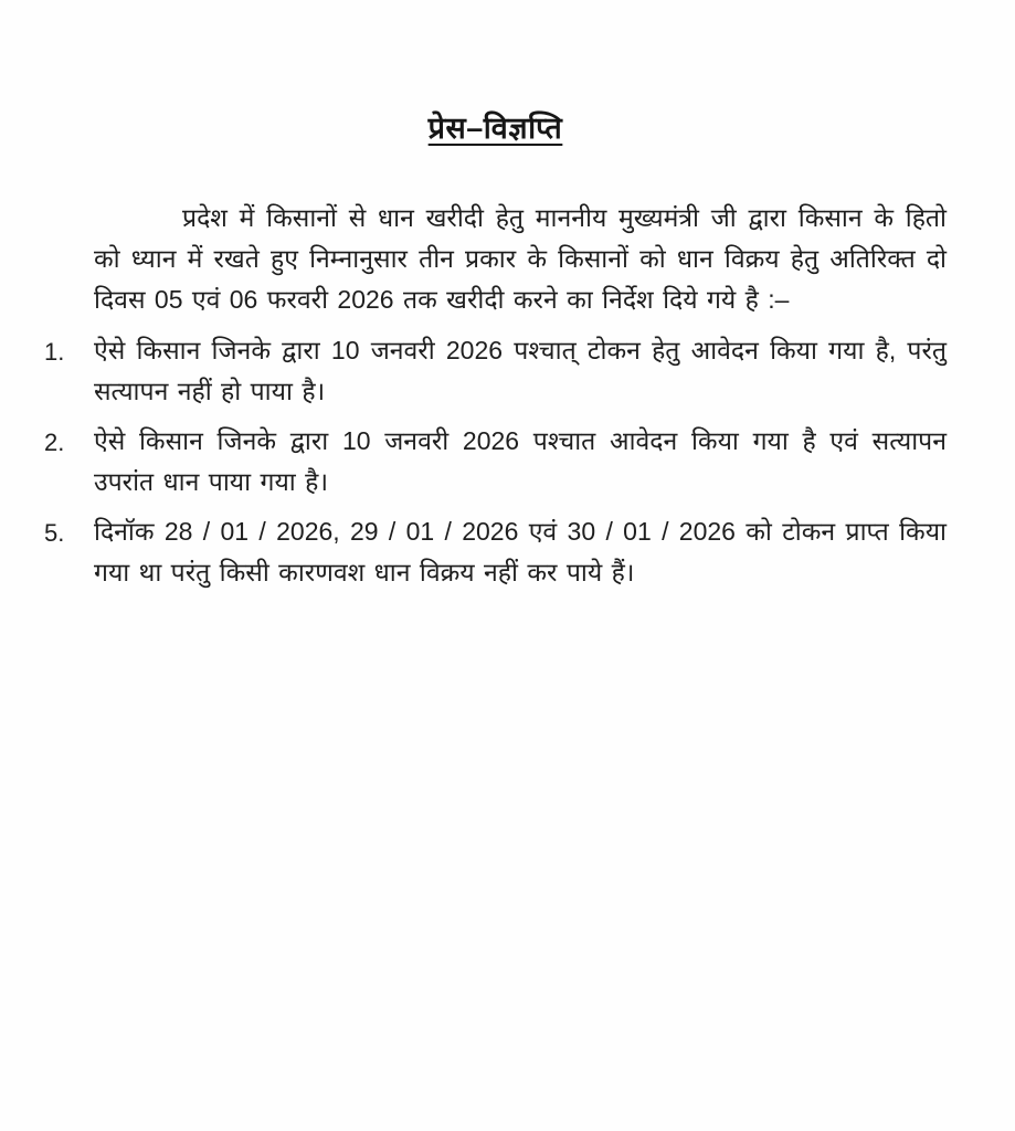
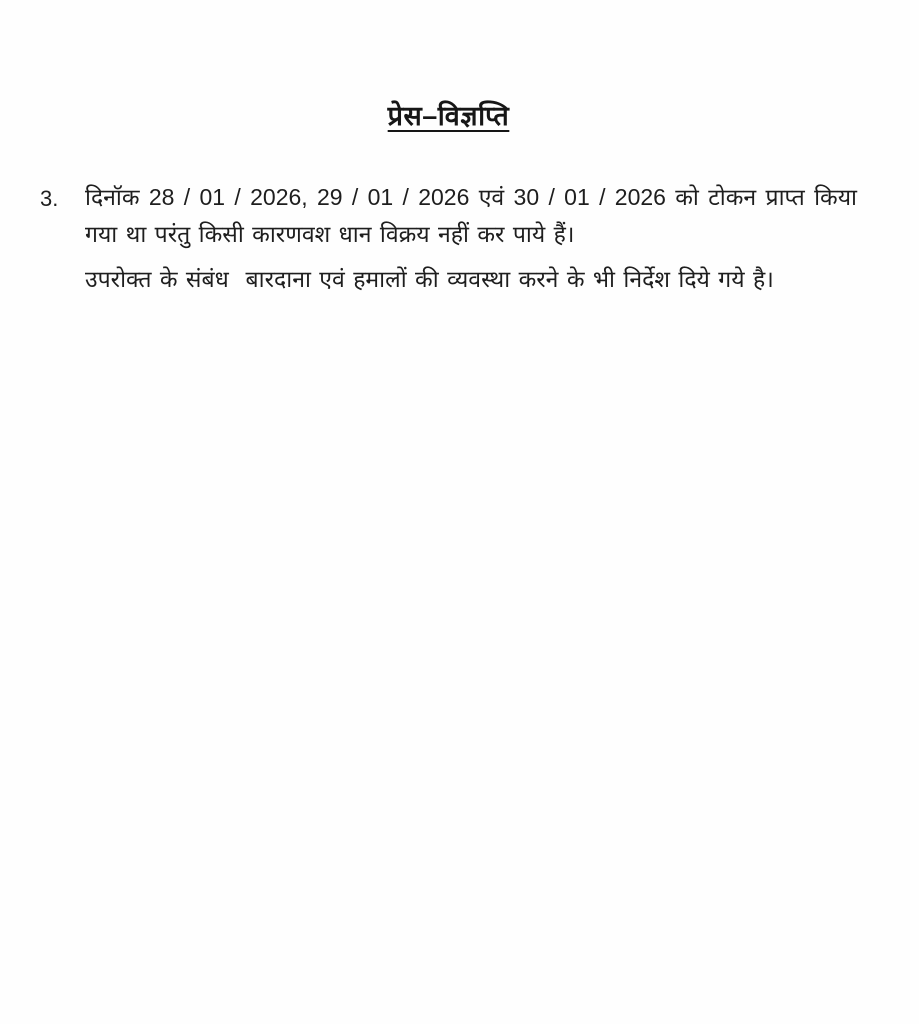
  प्रेस–विज्ञप्ति
- प्रदेश में किसानों से धान खरीदी हेतु माननीय मुख्यमंत्री जी द्वारा किसान के हितो को ध्यान में रखते हुए निम्नानुसार तीन प्रकार के किसानों को धान विक्रय हेतु अतिरिक्त दो दिवस 05 एवं 06 फरवरी 2026 तक खरीदी करने का निर्देश दिये गये है :–
- 1.
- ऐसे किसान जिनके द्वारा 10 जनवरी 2026 पश्चात् टोकन हेतु आवेदन किया गया है, परंतु सत्यापन नहीं हो पाया है।
- 2.
- ऐसे किसान जिनके द्वारा 10 जनवरी 2026 पश्चात आवेदन किया गया है एवं सत्यापन उपरांत धान पाया गया है।
- 5.
+ 3.
  दिनॉक 28 / 01 / 2026, 29 / 01 / 2026 एवं 30 / 01 / 2026 को टोकन प्राप्त किया गया था परंतु किसी कारणवश धान विक्रय नहीं कर पाये हैं।
+ उपरोक्त के संबंध बारदाना एवं हमालों की व्यवस्था करने के भी निर्देश दिये गये है।
